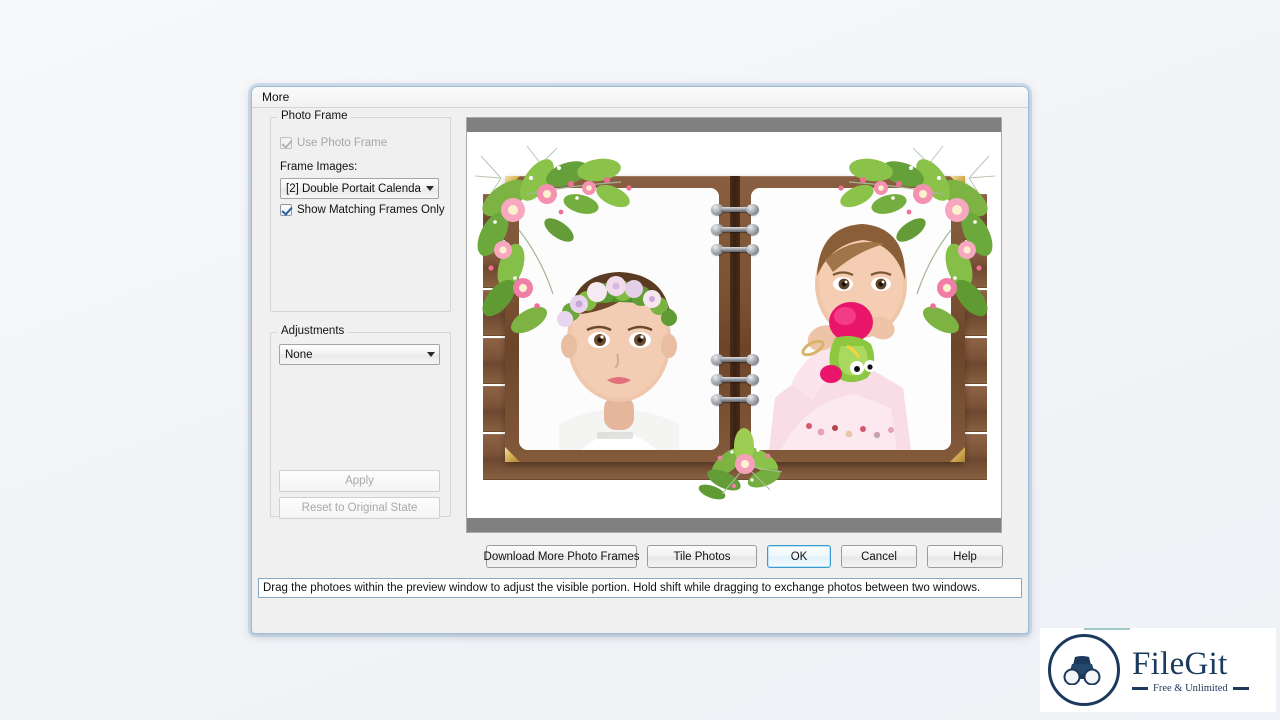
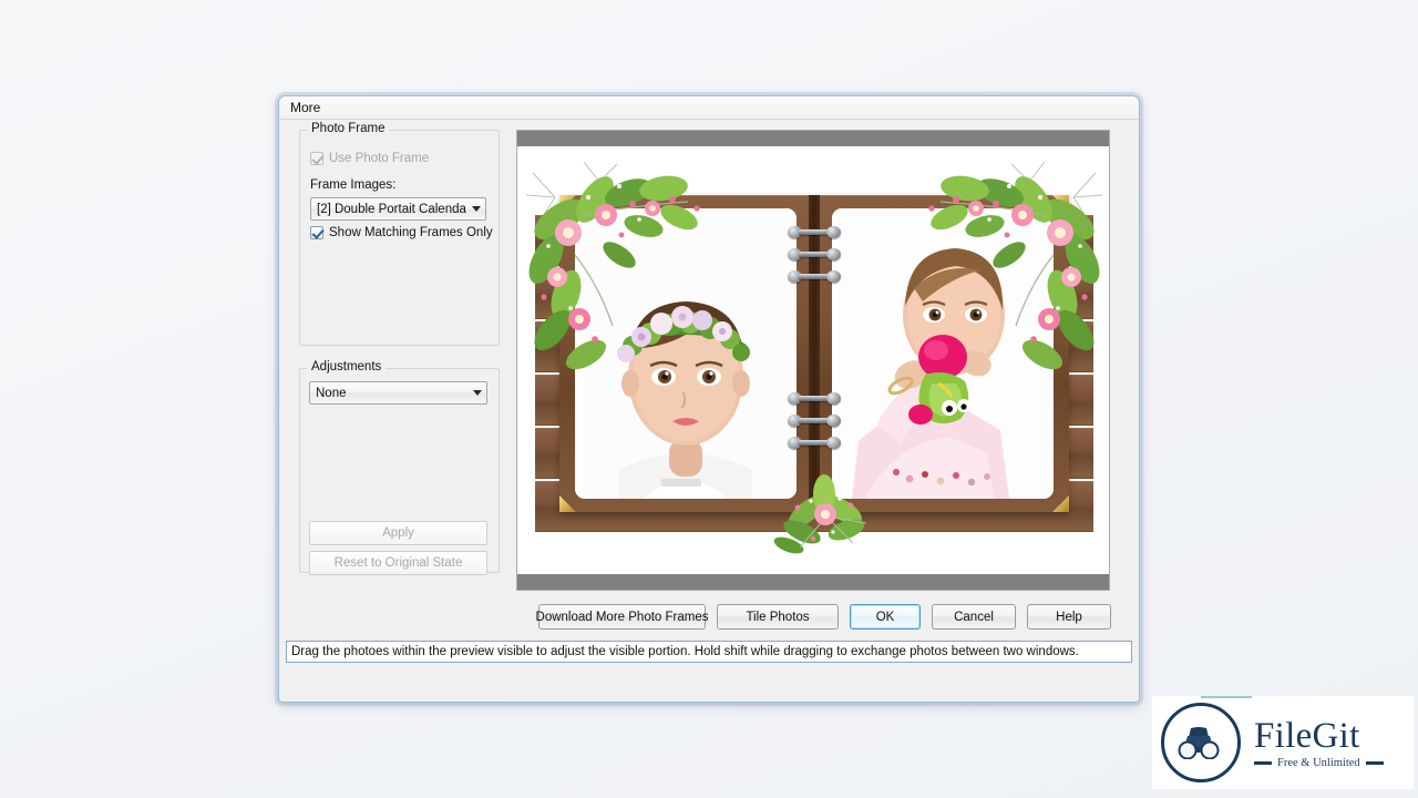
  More
  Photo Frame
  Use Photo Frame
  Frame Images:
  [2] Double Portait Calenda
  Show Matching Frames Only
  Adjustments
  None
  Apply
  Reset to Original State
  Download More Photo Frames
  Tile Photos
  OK
  Cancel
  Help
- Drag the photoes within the preview window to adjust the visible portion. Hold shift while dragging to exchange photos between two windows.
+ Drag the photoes within the preview visible to adjust the visible portion. Hold shift while dragging to exchange photos between two windows.
  FileGit
  Free & Unlimited
